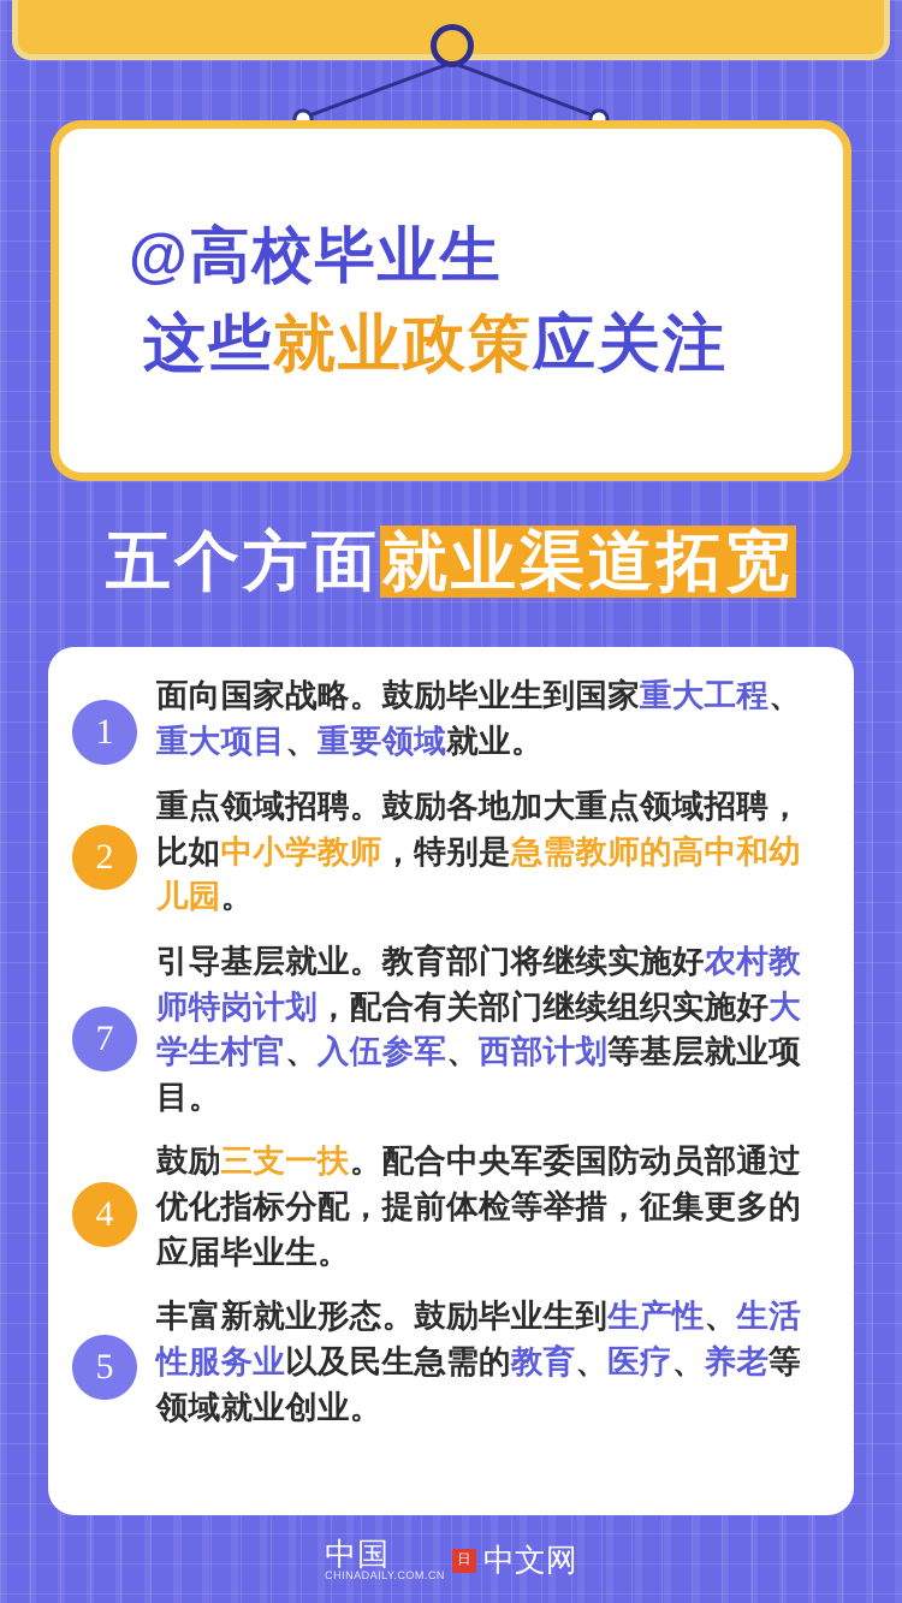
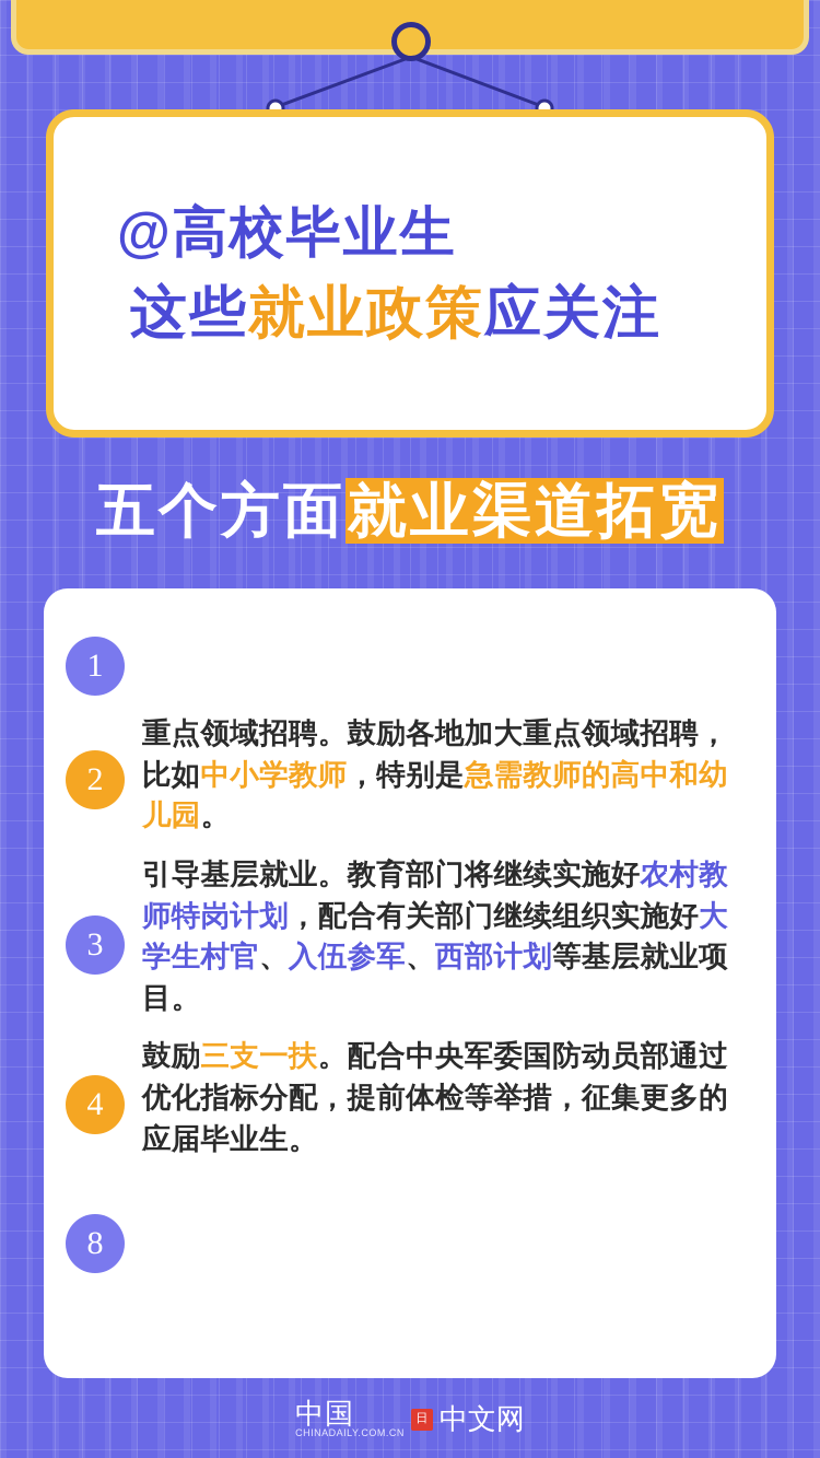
  @高校毕业生
  这些就业政策应关注
  五个方面就业渠道拓宽
  1
- 面向国家战略。鼓励毕业生到国家重大工程、重大项目、重要领域就业。
  2
  重点领域招聘。鼓励各地加大重点领域招聘，比如中小学教师，特别是急需教师的高中和幼儿园。
- 7
+ 3
  引导基层就业。教育部门将继续实施好农村教师特岗计划，配合有关部门继续组织实施好大学生村官、入伍参军、西部计划等基层就业项目。
  4
  鼓励三支一扶。配合中央军委国防动员部通过优化指标分配，提前体检等举措，征集更多的应届毕业生。
- 5
+ 8
- 丰富新就业形态。鼓励毕业生到生产性、生活性服务业以及民生急需的教育、医疗、养老等领域就业创业。
  中国
  CHINADAILY.COM.CN
  日
  中文网
